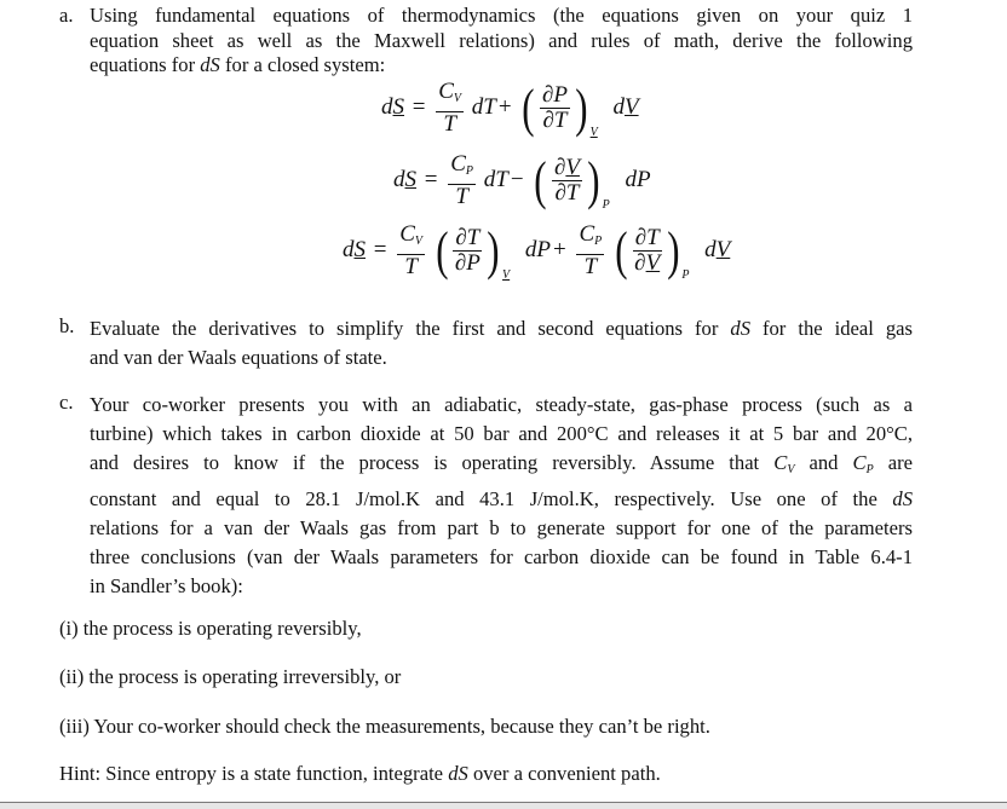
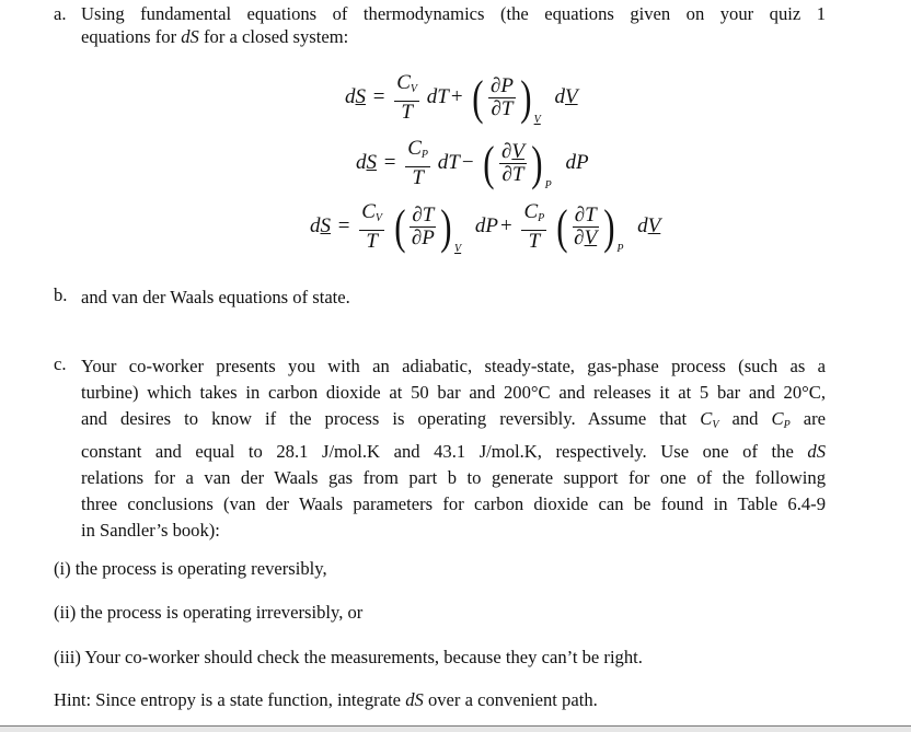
  a.
  Using fundamental equations of thermodynamics (the equations given on your quiz 1
- equation sheet as well as the Maxwell relations) and rules of math, derive the following
  equations for dS for a closed system:
  dS =
  CV
  T
  dT+ (
  ∂P
  ∂T
  ) V dV
  dS =
  CP
  T
  dT− (
  ∂V
  ∂T
  ) P dP
  dS =
  CV
  T
  (
  ∂T
  ∂P
  ) V dP+
  CP
  T
  (
  ∂T
  ∂V
  ) P dV
  b.
- Evaluate the derivatives to simplify the first and second equations for dS for the ideal gas
  and van der Waals equations of state.
  c.
  Your co-worker presents you with an adiabatic, steady-state, gas-phase process (such as a
  turbine) which takes in carbon dioxide at 50 bar and 200°C and releases it at 5 bar and 20°C,
  and desires to know if the process is operating reversibly. Assume that CV and CP are
  constant and equal to 28.1 J/mol.K and 43.1 J/mol.K, respectively. Use one of the dS
- relations for a van der Waals gas from part b to generate support for one of the parameters
+ relations for a van der Waals gas from part b to generate support for one of the following
- three conclusions (van der Waals parameters for carbon dioxide can be found in Table 6.4-1
+ three conclusions (van der Waals parameters for carbon dioxide can be found in Table 6.4-9
  in Sandler’s book):
  (i) the process is operating reversibly,
  (ii) the process is operating irreversibly, or
  (iii) Your co-worker should check the measurements, because they can’t be right.
  Hint: Since entropy is a state function, integrate dS over a convenient path.
